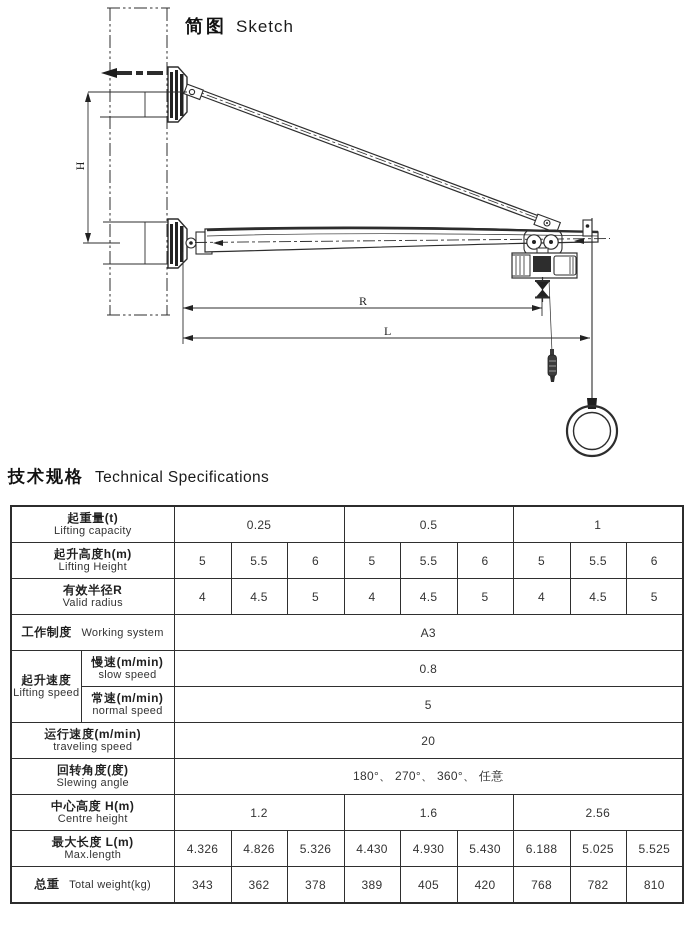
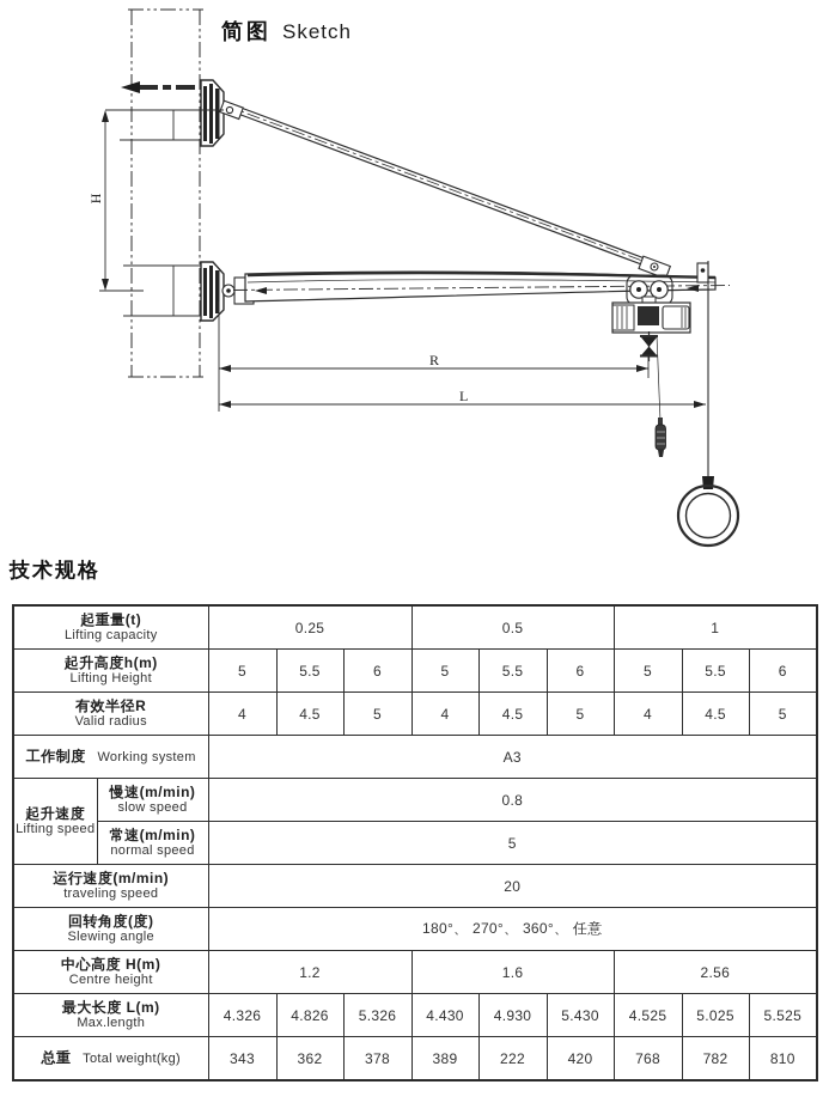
  简图
  Sketch
  R
  L
  技术规格
- Technical Specifications
  起重量(t) Lifting capacity	0.25	0.5	1
  起升高度h(m) Lifting Height	5	5.5	6	5	5.5	6	5	5.5	6
  有效半径R Valid radius	4	4.5	5	4	4.5	5	4	4.5	5
  工作制度 Working system	A3
  起升速度 Lifting speed	慢速(m/min) slow speed	0.8
  常速(m/min) normal speed	5
  运行速度(m/min) traveling speed	20
  回转角度(度) Slewing angle	180°、 270°、 360°、 任意
  中心高度 H(m) Centre height	1.2	1.6	2.56
- 最大长度 L(m) Max.length	4.326	4.826	5.326	4.430	4.930	5.430	6.188	5.025	5.525
+ 最大长度 L(m) Max.length	4.326	4.826	5.326	4.430	4.930	5.430	4.525	5.025	5.525
- 总重 Total weight(kg)	343	362	378	389	405	420	768	782	810
+ 总重 Total weight(kg)	343	362	378	389	222	420	768	782	810
